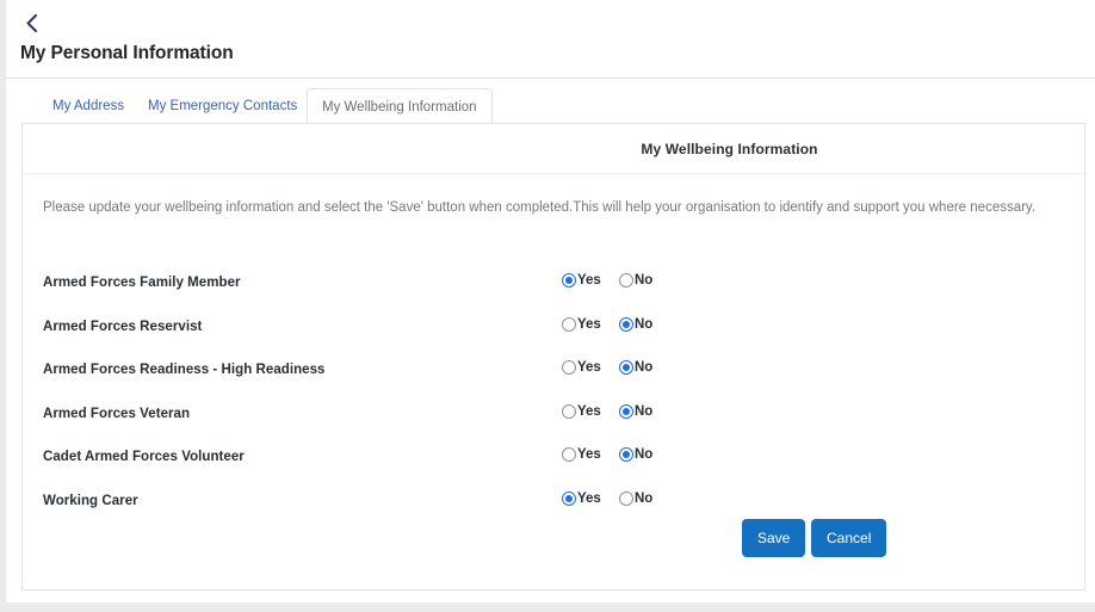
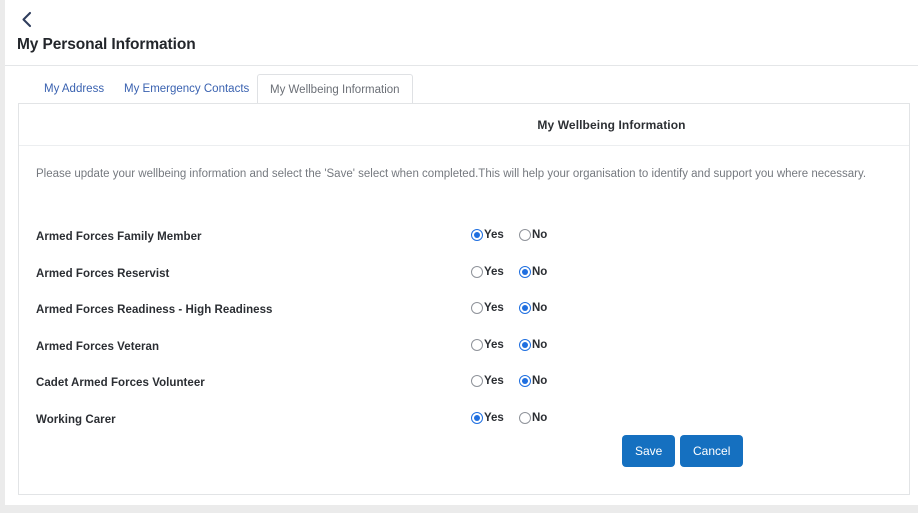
  My Personal Information
  My Address
  My Emergency Contacts
  My Wellbeing Information
  My Wellbeing Information
- Please update your wellbeing information and select the 'Save' button when completed.This will help your organisation to identify and support you where necessary.
+ Please update your wellbeing information and select the 'Save' select when completed.This will help your organisation to identify and support you where necessary.
  Armed Forces Family Member
  Yes
  No
  Armed Forces Reservist
  Yes
  No
  Armed Forces Readiness - High Readiness
  Yes
  No
  Armed Forces Veteran
  Yes
  No
  Cadet Armed Forces Volunteer
  Yes
  No
  Working Carer
  Yes
  No
  Save
  Cancel
